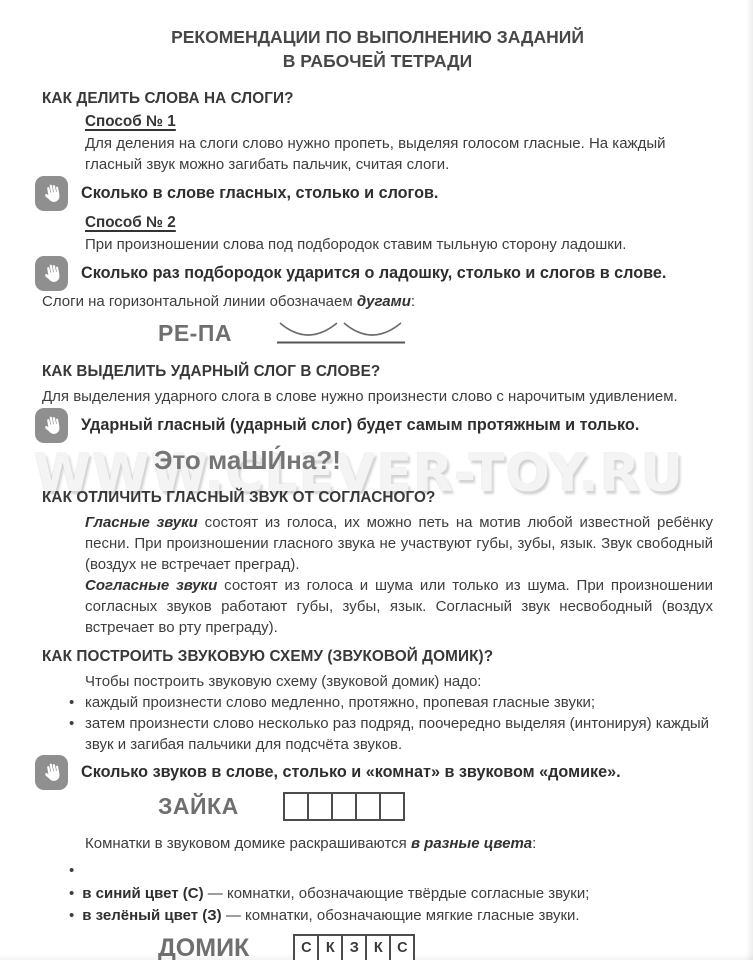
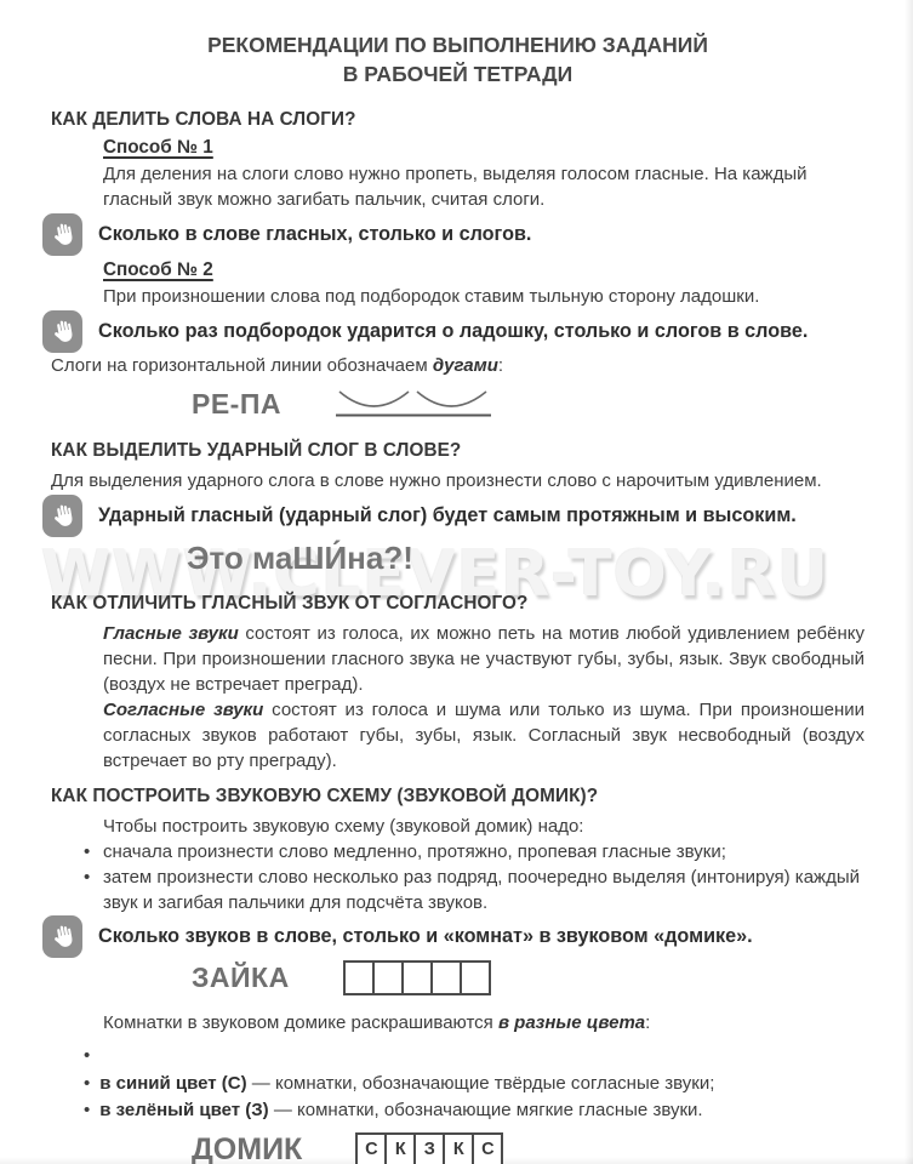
  WWW.CLEVER-TOY.RU
  РЕКОМЕНДАЦИИ ПО ВЫПОЛНЕНИЮ ЗАДАНИЙ
  В РАБОЧЕЙ ТЕТРАДИ
  КАК ДЕЛИТЬ СЛОВА НА СЛОГИ?
  Способ № 1
  Для деления на слоги слово нужно пропеть, выделяя голосом гласные. На каждый гласный звук можно загибать пальчик, считая слоги.
  Сколько в слове гласных, столько и слогов.
  Способ № 2
  При произношении слова под подбородок ставим тыльную сторону ладошки.
  Сколько раз подбородок ударится о ладошку, столько и слогов в слове.
  Слоги на горизонтальной линии обозначаем дугами:
  РЕ-ПА
  КАК ВЫДЕЛИТЬ УДАРНЫЙ СЛОГ В СЛОВЕ?
  Для выделения ударного слога в слове нужно произнести слово с нарочитым удивлением.
- Ударный гласный (ударный слог) будет самым протяжным и только.
+ Ударный гласный (ударный слог) будет самым протяжным и высоким.
  Это маШИ́на?!
  КАК ОТЛИЧИТЬ ГЛАСНЫЙ ЗВУК ОТ СОГЛАСНОГО?
- Гласные звуки состоят из голоса, их можно петь на мотив любой известной ребёнку песни. При произношении гласного звука не участвуют губы, зубы, язык. Звук свободный (воздух не встречает преград).
+ Гласные звуки состоят из голоса, их можно петь на мотив любой удивлением ребёнку песни. При произношении гласного звука не участвуют губы, зубы, язык. Звук свободный (воздух не встречает преград).
  Согласные звуки состоят из голоса и шума или только из шума. При произношении согласных звуков работают губы, зубы, язык. Согласный звук несвободный (воздух встречает во рту преграду).
  КАК ПОСТРОИТЬ ЗВУКОВУЮ СХЕМУ (ЗВУКОВОЙ ДОМИК)?
  Чтобы построить звуковую схему (звуковой домик) надо:
  •
- каждый произнести слово медленно, протяжно, пропевая гласные звуки;
+ сначала произнести слово медленно, протяжно, пропевая гласные звуки;
  •
  затем произнести слово несколько раз подряд, поочередно выделяя (интонируя) каждый звук и загибая пальчики для подсчёта звуков.
  Сколько звуков в слове, столько и «комнат» в звуковом «домике».
  ЗАЙКА
  Комнатки в звуковом домике раскрашиваются в разные цвета:
  •
  •
  в синий цвет (С) — комнатки, обозначающие твёрдые согласные звуки;
  •
  в зелёный цвет (З) — комнатки, обозначающие мягкие гласные звуки.
  ДОМИК
  С
  К
  З
  К
  С
